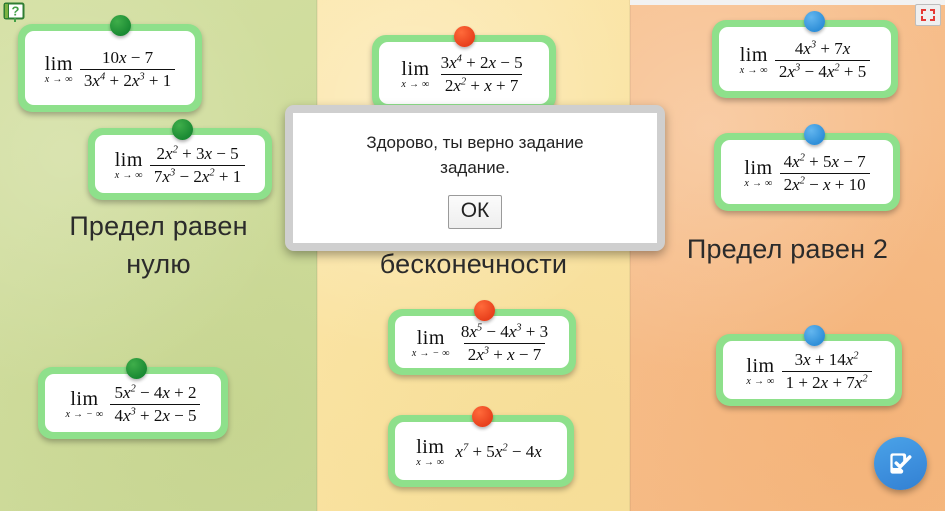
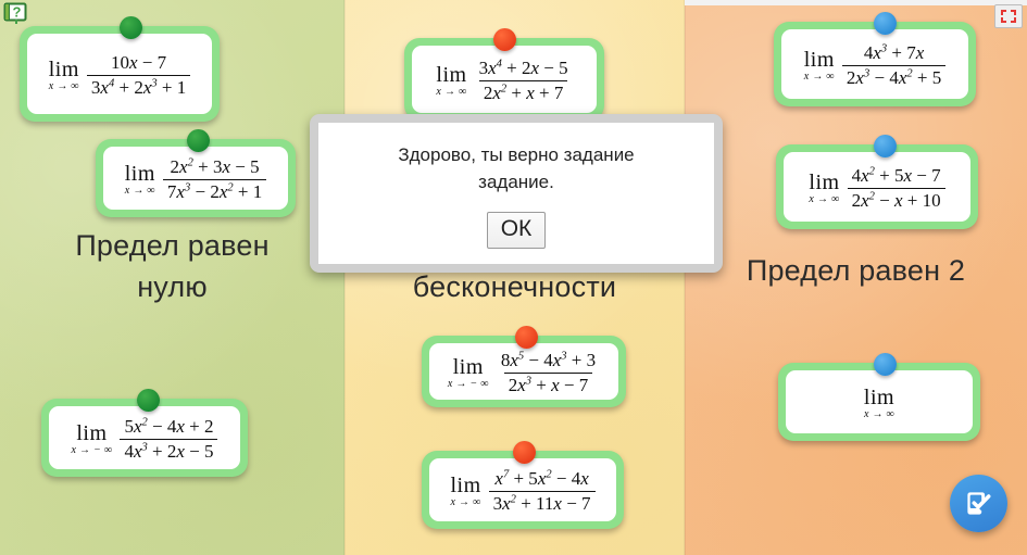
  Предел равен
  нулю
  бесконечности
  Предел равен 2
  lim
  x → ∞
  10x − 7
  3x4 + 2x3 + 1
  lim
  x → ∞
  2x2 + 3x − 5
  7x3 − 2x2 + 1
  lim
  x → − ∞
  5x2 − 4x + 2
  4x3 + 2x − 5
  lim
  x → ∞
  3x4 + 2x − 5
  2x2 + x + 7
  lim
  x → − ∞
  8x5 − 4x3 + 3
  2x3 + x − 7
  lim
  x → ∞
  x7 + 5x2 − 4x
+ 3x2 + 11x − 7
  lim
  x → ∞
  4x3 + 7x
  2x3 − 4x2 + 5
  lim
  x → ∞
  4x2 + 5x − 7
  2x2 − x + 10
  lim
  x → ∞
- 3x + 14x2
- 1 + 2x + 7x2
  Здорово, ты верно задание задание.
  ОК
  ?
